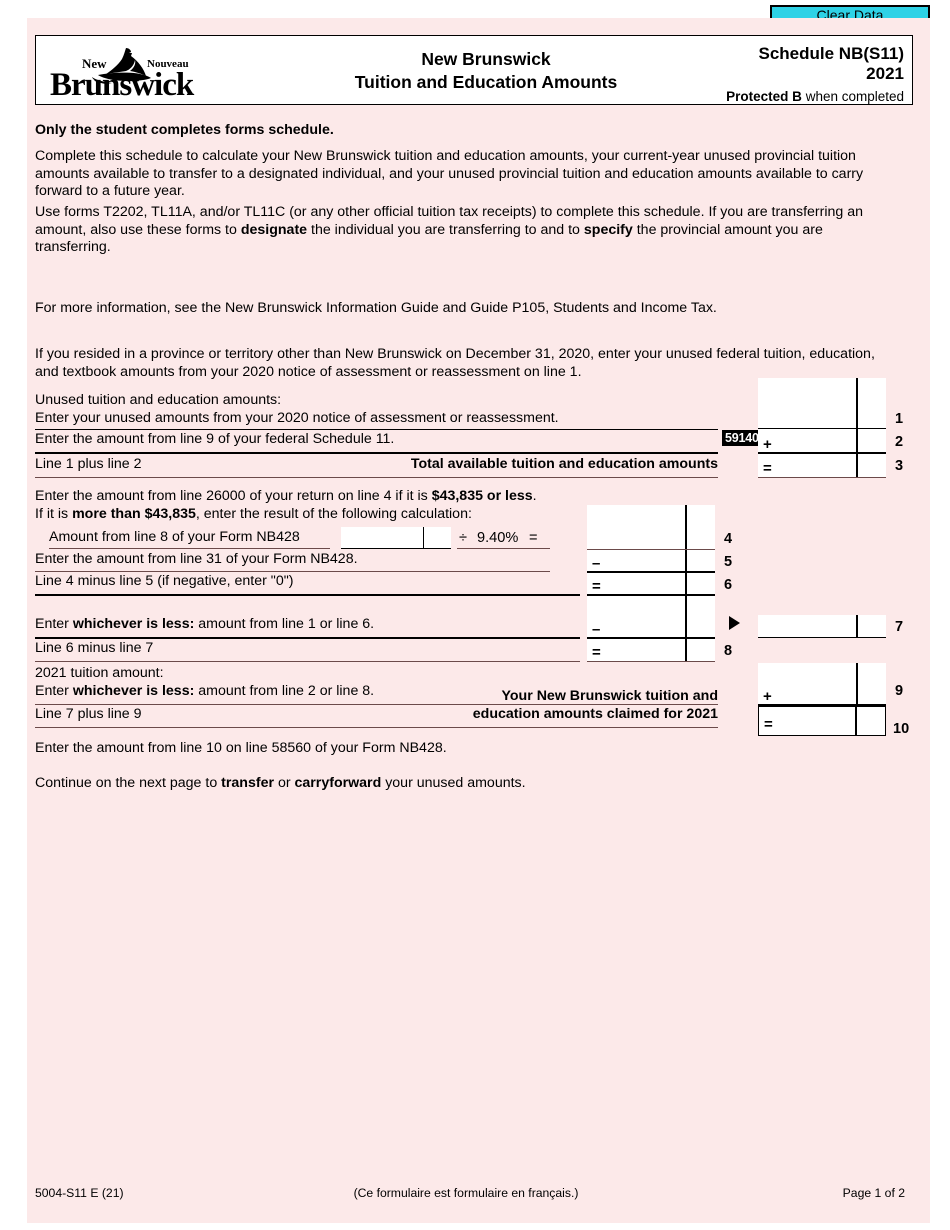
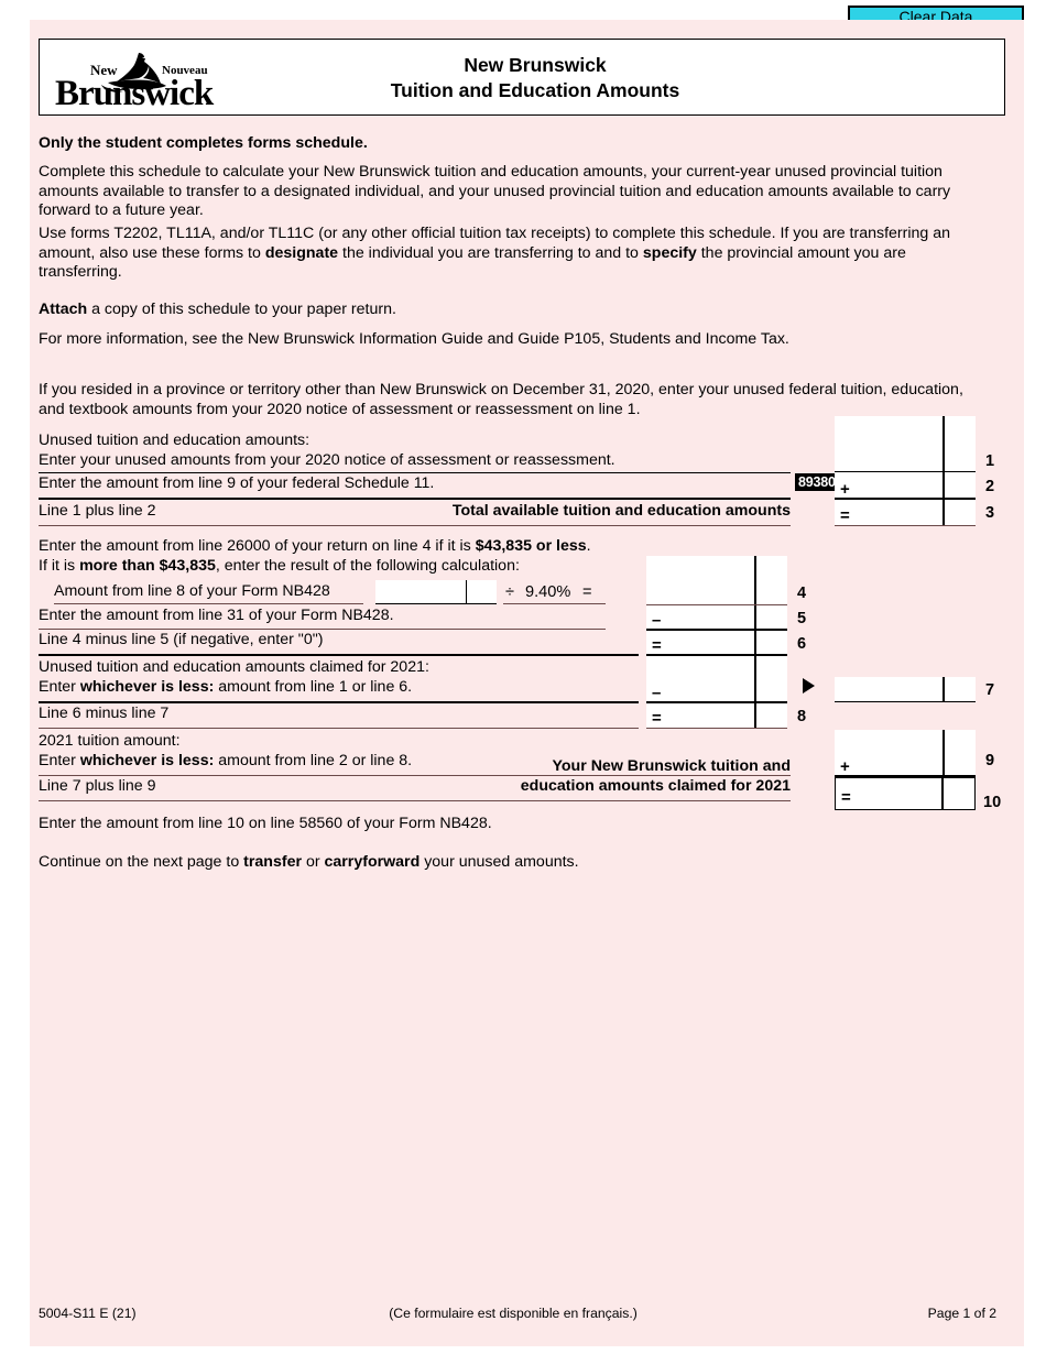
  Clear Data
  New
  Nouveau
  Brunswick
  New Brunswick
  Tuition and Education Amounts
- Schedule NB(S11)
- 2021
- Protected B when completed
  Only the student completes forms schedule.
  Complete this schedule to calculate your New Brunswick tuition and education amounts, your current-year unused provincial tuition amounts available to transfer to a designated individual, and your unused provincial tuition and education amounts available to carry forward to a future year.
  Use forms T2202, TL11A, and/or TL11C (or any other official tuition tax receipts) to complete this schedule. If you are transferring an amount, also use these forms to designate the individual you are transferring to and to specify the provincial amount you are transferring.
+ Attach a copy of this schedule to your paper return.
  For more information, see the New Brunswick Information Guide and Guide P105, Students and Income Tax.
  If you resided in a province or territory other than New Brunswick on December 31, 2020, enter your unused federal tuition, education, and textbook amounts from your 2020 notice of assessment or reassessment on line 1.
  Unused tuition and education amounts:
  Enter your unused amounts from your 2020 notice of assessment or reassessment.
  1
  Enter the amount from line 9 of your federal Schedule 11.
- 59140
+ 89380
  +
  2
  Line 1 plus line 2
  Total available tuition and education amounts
  =
  3
  Enter the amount from line 26000 of your return on line 4 if it is $43,835 or less.
  If it is more than $43,835, enter the result of the following calculation:
  Amount from line 8 of your Form NB428
  ÷
  9.40%
  =
  4
  Enter the amount from line 31 of your Form NB428.
  –
  5
  Line 4 minus line 5 (if negative, enter "0")
  =
  6
+ Unused tuition and education amounts claimed for 2021:
  Enter whichever is less: amount from line 1 or line 6.
  –
  7
  Line 6 minus line 7
  =
  8
  2021 tuition amount:
  Enter whichever is less: amount from line 2 or line 8.
  +
  9
  Your New Brunswick tuition and
  education amounts claimed for 2021
  Line 7 plus line 9
  =
  10
  Enter the amount from line 10 on line 58560 of your Form NB428.
  Continue on the next page to transfer or carryforward your unused amounts.
  5004-S11 E (21)
- (Ce formulaire est formulaire en français.)
+ (Ce formulaire est disponible en français.)
  Page 1 of 2
